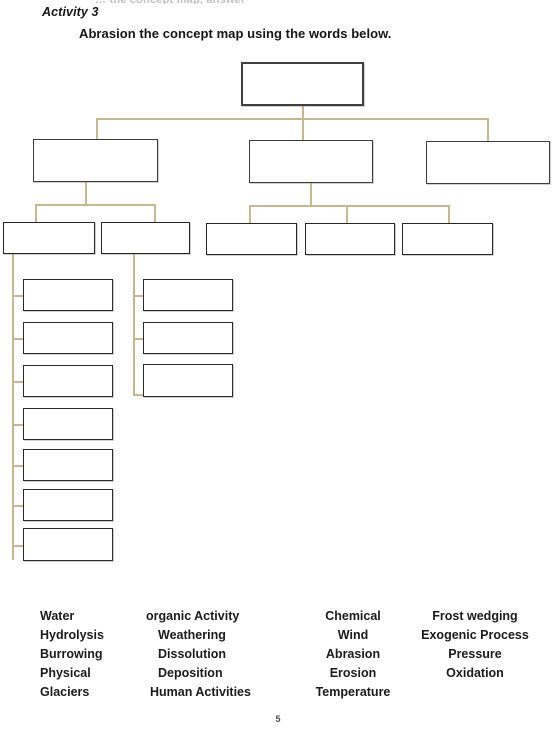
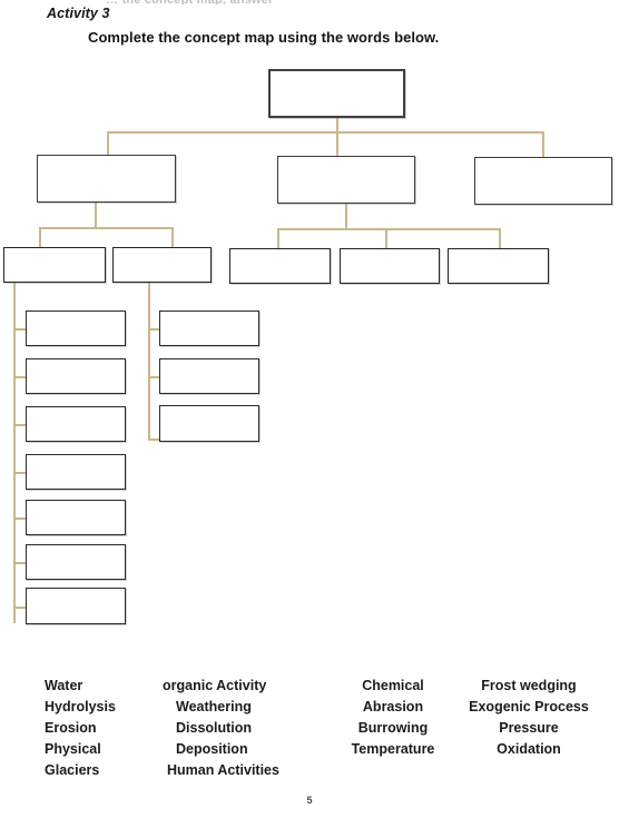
  … the concept map, answer
  Activity 3
- Abrasion the concept map using the words below.
+ Complete the concept map using the words below.
  Water
  Hydrolysis
- Burrowing
+ Erosion
  Physical
  Glaciers
  organic Activity
  Weathering
  Dissolution
  Deposition
  Human Activities
  Chemical
- Wind
  Abrasion
- Erosion
+ Burrowing
  Temperature
  Frost wedging
  Exogenic Process
  Pressure
  Oxidation
  5
